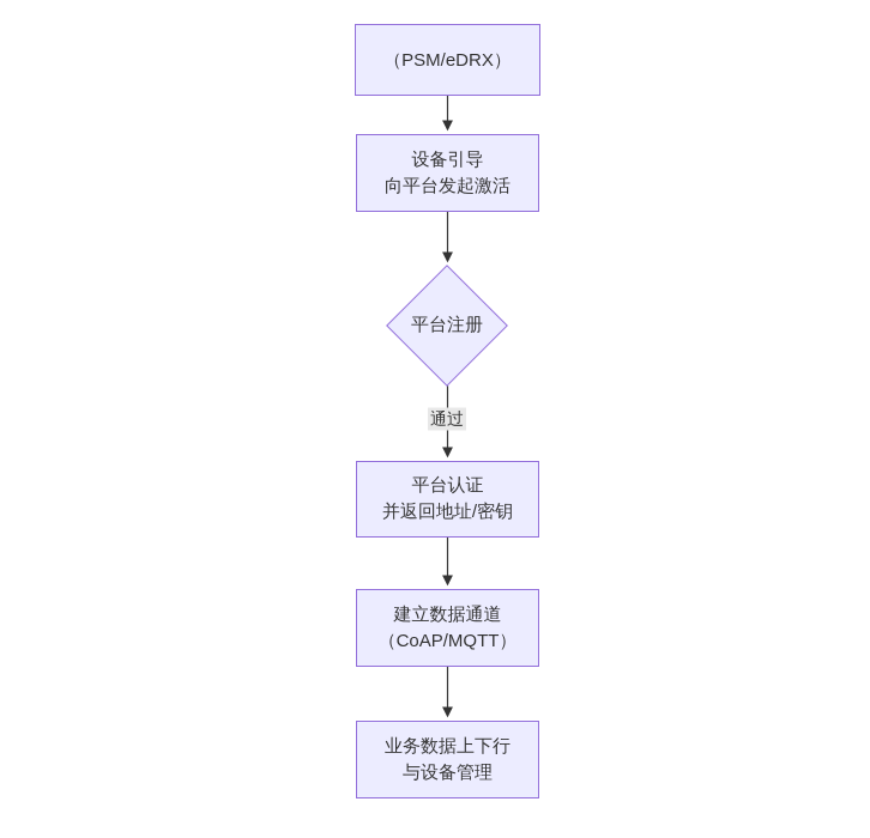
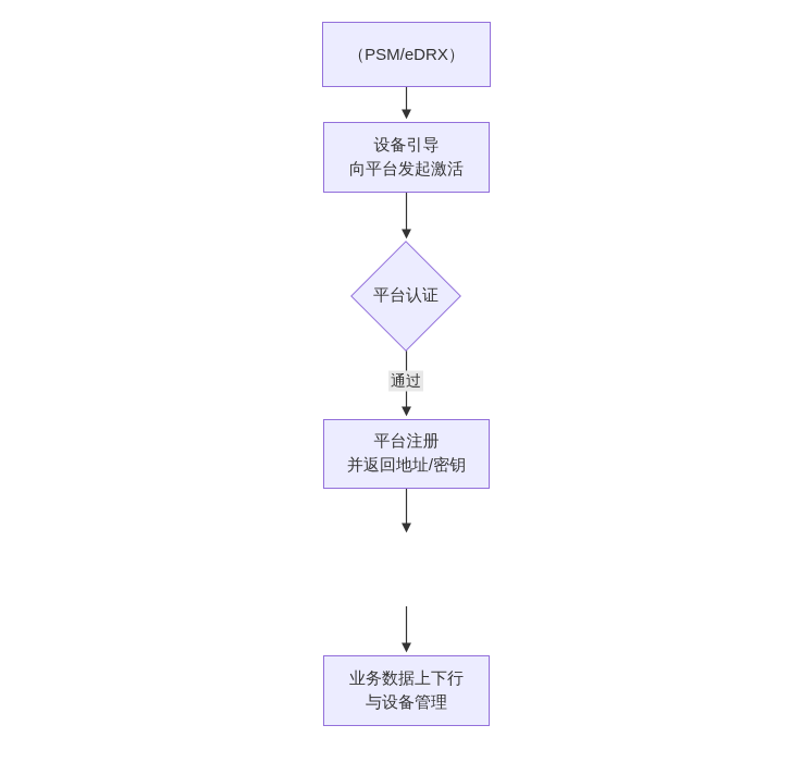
  （PSM/eDRX）
  设备引导
  向平台发起激活
- 平台注册
+ 平台认证
  通过
- 平台认证
+ 平台注册
  并返回地址/密钥
- 建立数据通道
- （CoAP/MQTT）
  业务数据上下行
  与设备管理
